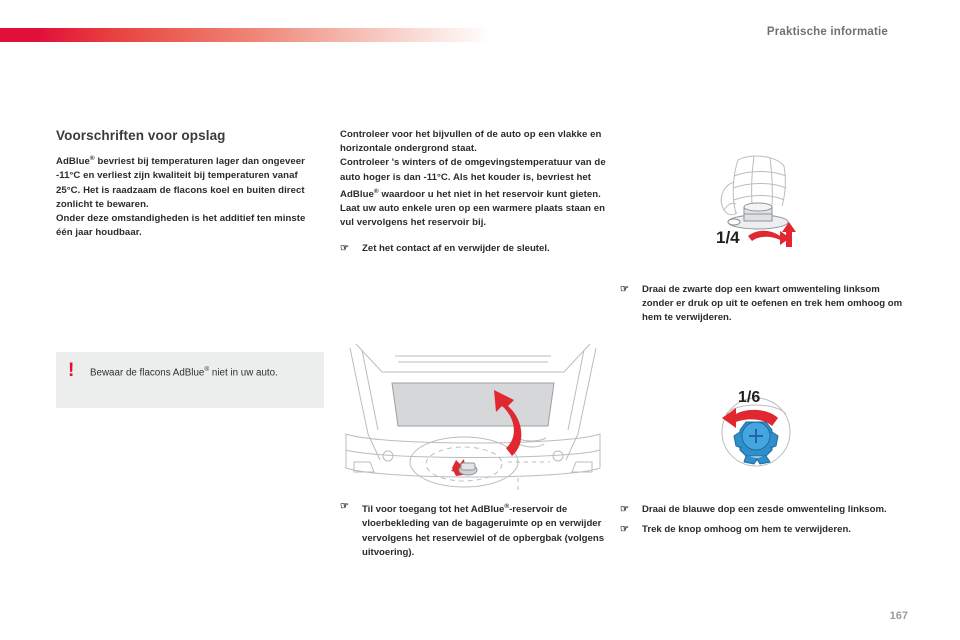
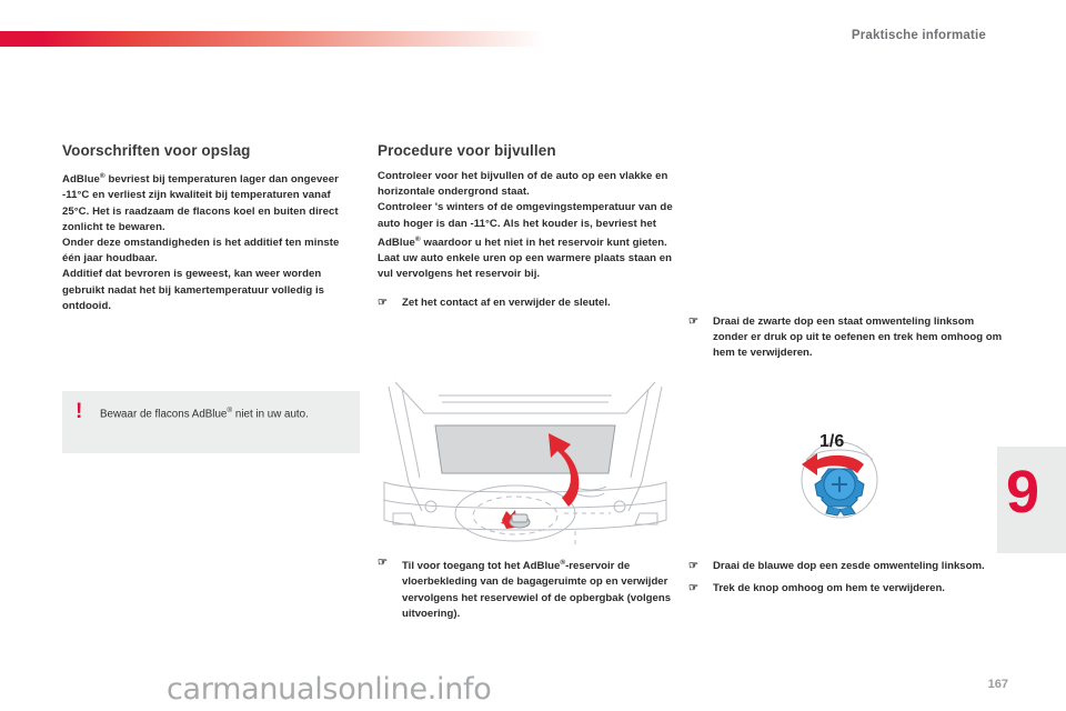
  Praktische informatie
  Voorschriften voor opslag
  AdBlue bevriest bij temperaturen lager dan ongeveer -11°C en verliest zijn kwaliteit bij temperaturen vanaf 25°C. Het is raadzaam de flacons koel en buiten direct zonlicht te bewaren.
  Onder deze omstandigheden is het additief ten minste één jaar houdbaar.
+ Additief dat bevroren is geweest, kan weer worden gebruikt nadat het bij kamertemperatuur volledig is ontdooid.
  !
  Bewaar de flacons AdBlue niet in uw auto.
+ Procedure voor bijvullen
  Controleer voor het bijvullen of de auto op een vlakke en horizontale ondergrond staat.
  Controleer 's winters of de omgevingstemperatuur van de auto hoger is dan -11°C. Als het kouder is, bevriest het AdBlue waardoor u het niet in het reservoir kunt gieten. Laat uw auto enkele uren op een warmere plaats staan en vul vervolgens het reservoir bij.
  ☞
  Zet het contact af en verwijder de sleutel.
  ☞
  Til voor toegang tot het AdBlue -reservoir de vloerbekleding van de bagageruimte op en verwijder vervolgens het reservewiel of de opbergbak (volgens uitvoering).
- 1/4
  ☞
- Draai de zwarte dop een kwart omwenteling linksom zonder er druk op uit te oefenen en trek hem omhoog om hem te verwijderen.
+ Draai de zwarte dop een staat omwenteling linksom zonder er druk op uit te oefenen en trek hem omhoog om hem te verwijderen.
  1/6
  ☞
  Draai de blauwe dop een zesde omwenteling linksom.
  ☞
  Trek de knop omhoog om hem te verwijderen.
+ 9
  167
+ carmanualsonline.info
